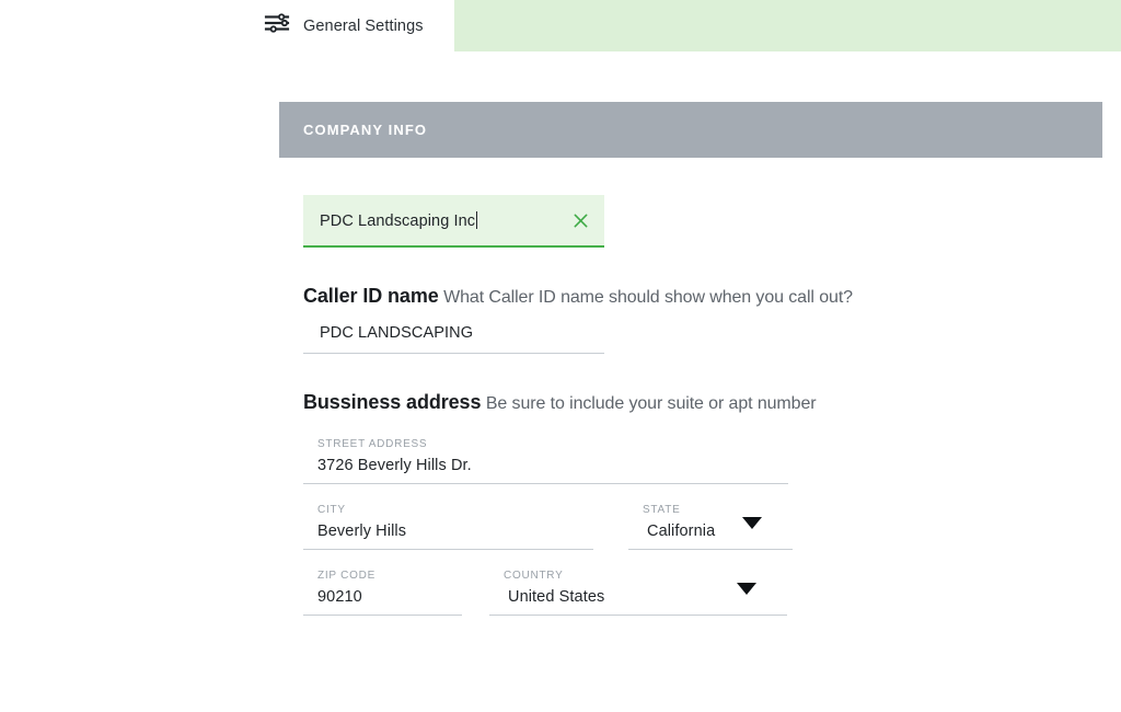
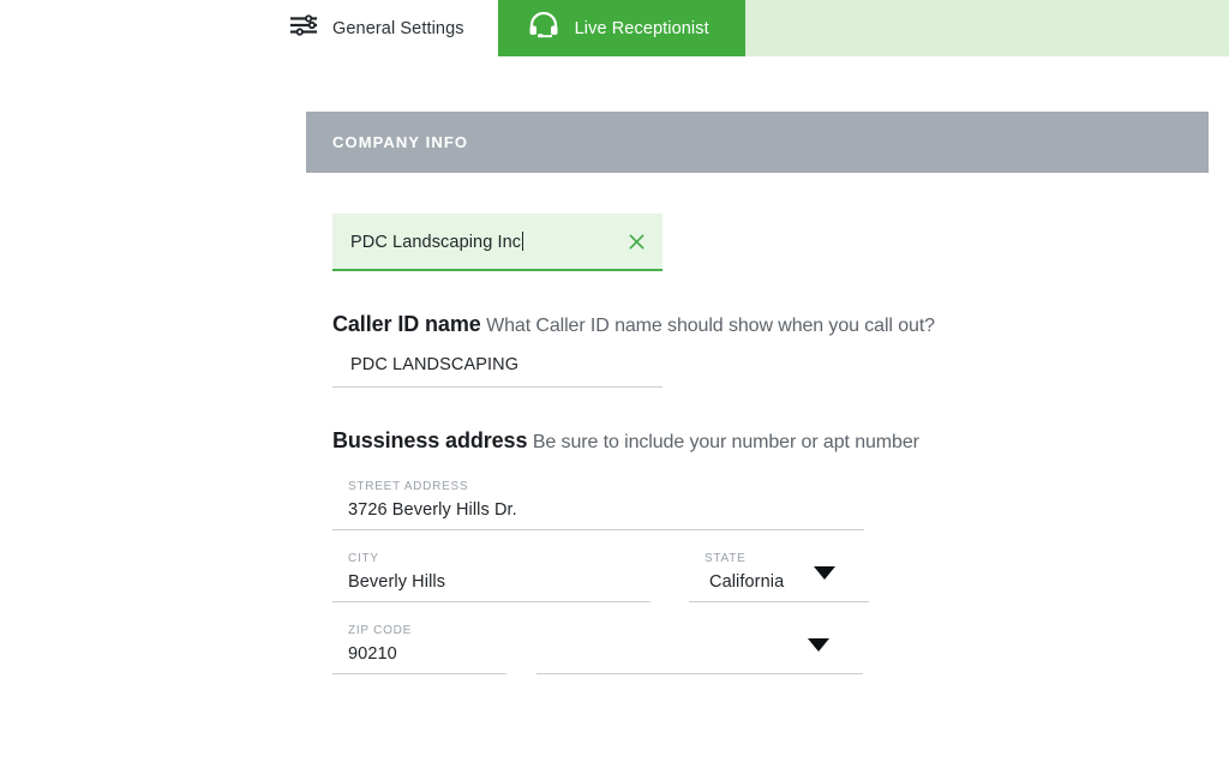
  General Settings
+ Live Receptionist
  COMPANY INFO
  PDC Landscaping Inc
  Caller ID name What Caller ID name should show when you call out?
  PDC LANDSCAPING
- Bussiness address Be sure to include your suite or apt number
+ Bussiness address Be sure to include your number or apt number
  STREET ADDRESS
  3726 Beverly Hills Dr.
  CITY
  Beverly Hills
  STATE
  California
  ZIP CODE
  90210
- COUNTRY
- United States
